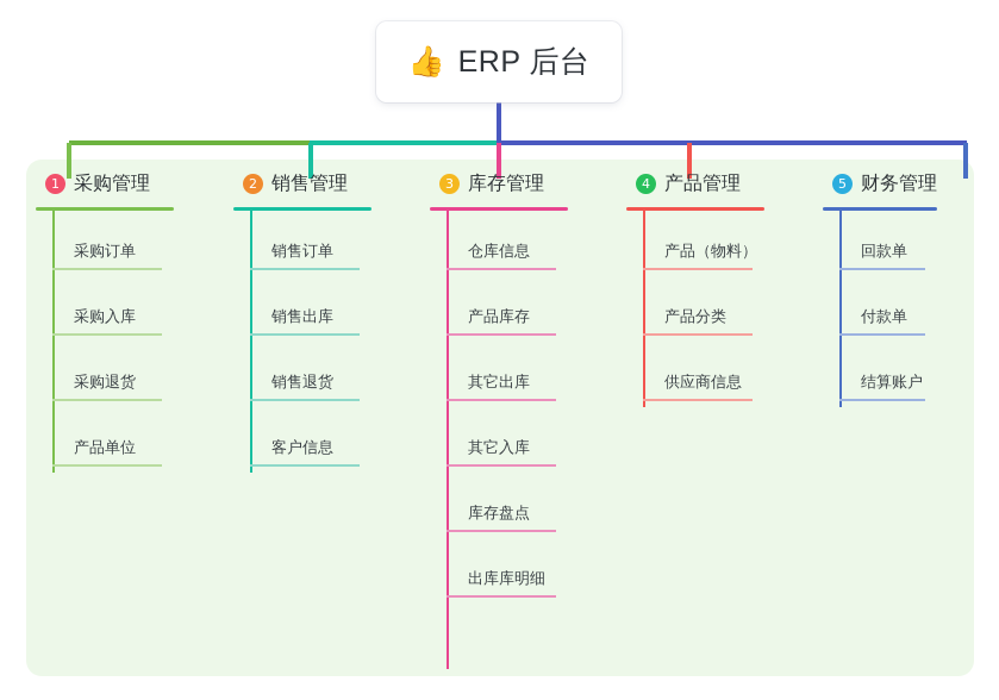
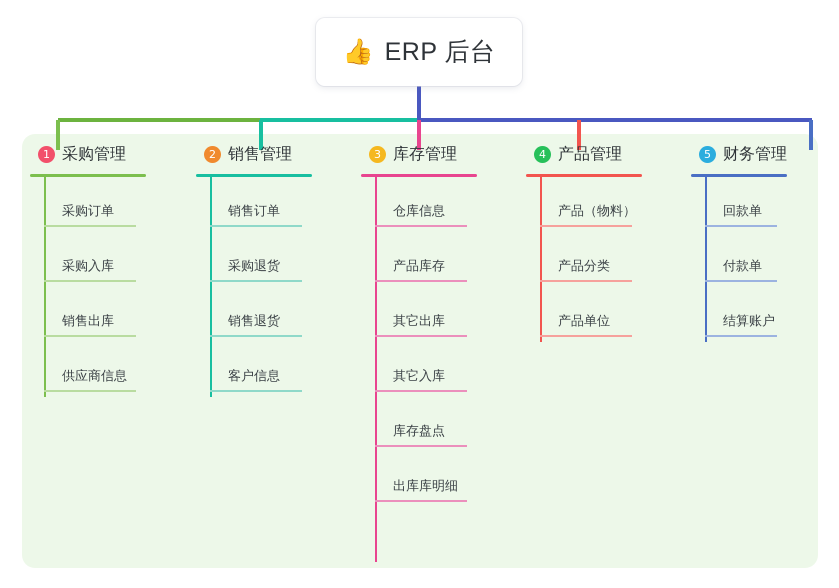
  👍
  ERP 后台
  1
  采购管理
  采购订单
  采购入库
- 采购退货
+ 销售出库
- 产品单位
+ 供应商信息
  2
  销售管理
  销售订单
- 销售出库
+ 采购退货
  销售退货
  客户信息
  3
  库存管理
  仓库信息
  产品库存
  其它出库
  其它入库
  库存盘点
  出库库明细
  4
  产品管理
  产品（物料）
  产品分类
- 供应商信息
+ 产品单位
  5
  财务管理
  回款单
  付款单
  结算账户
